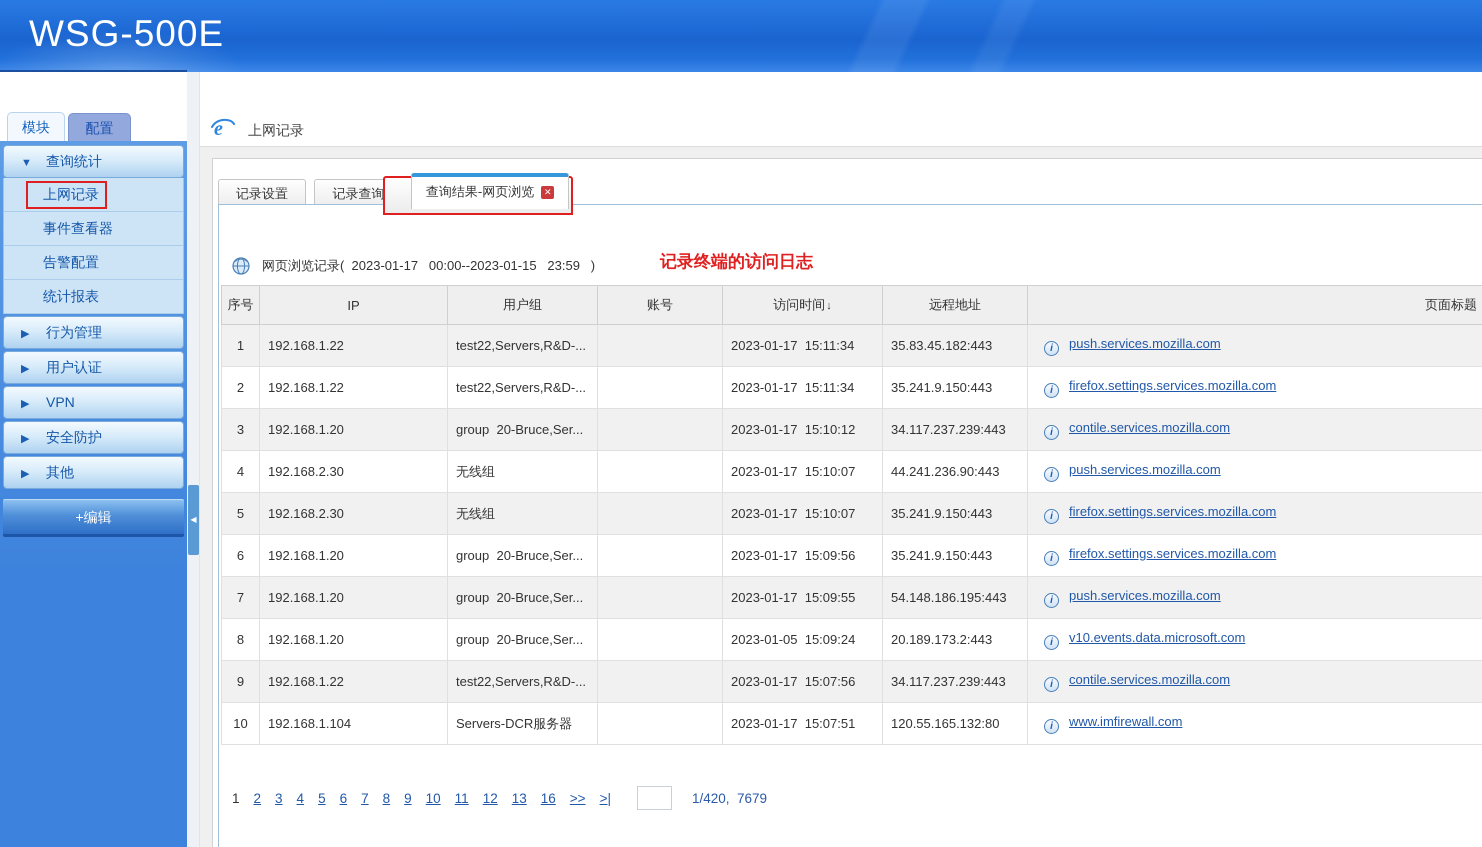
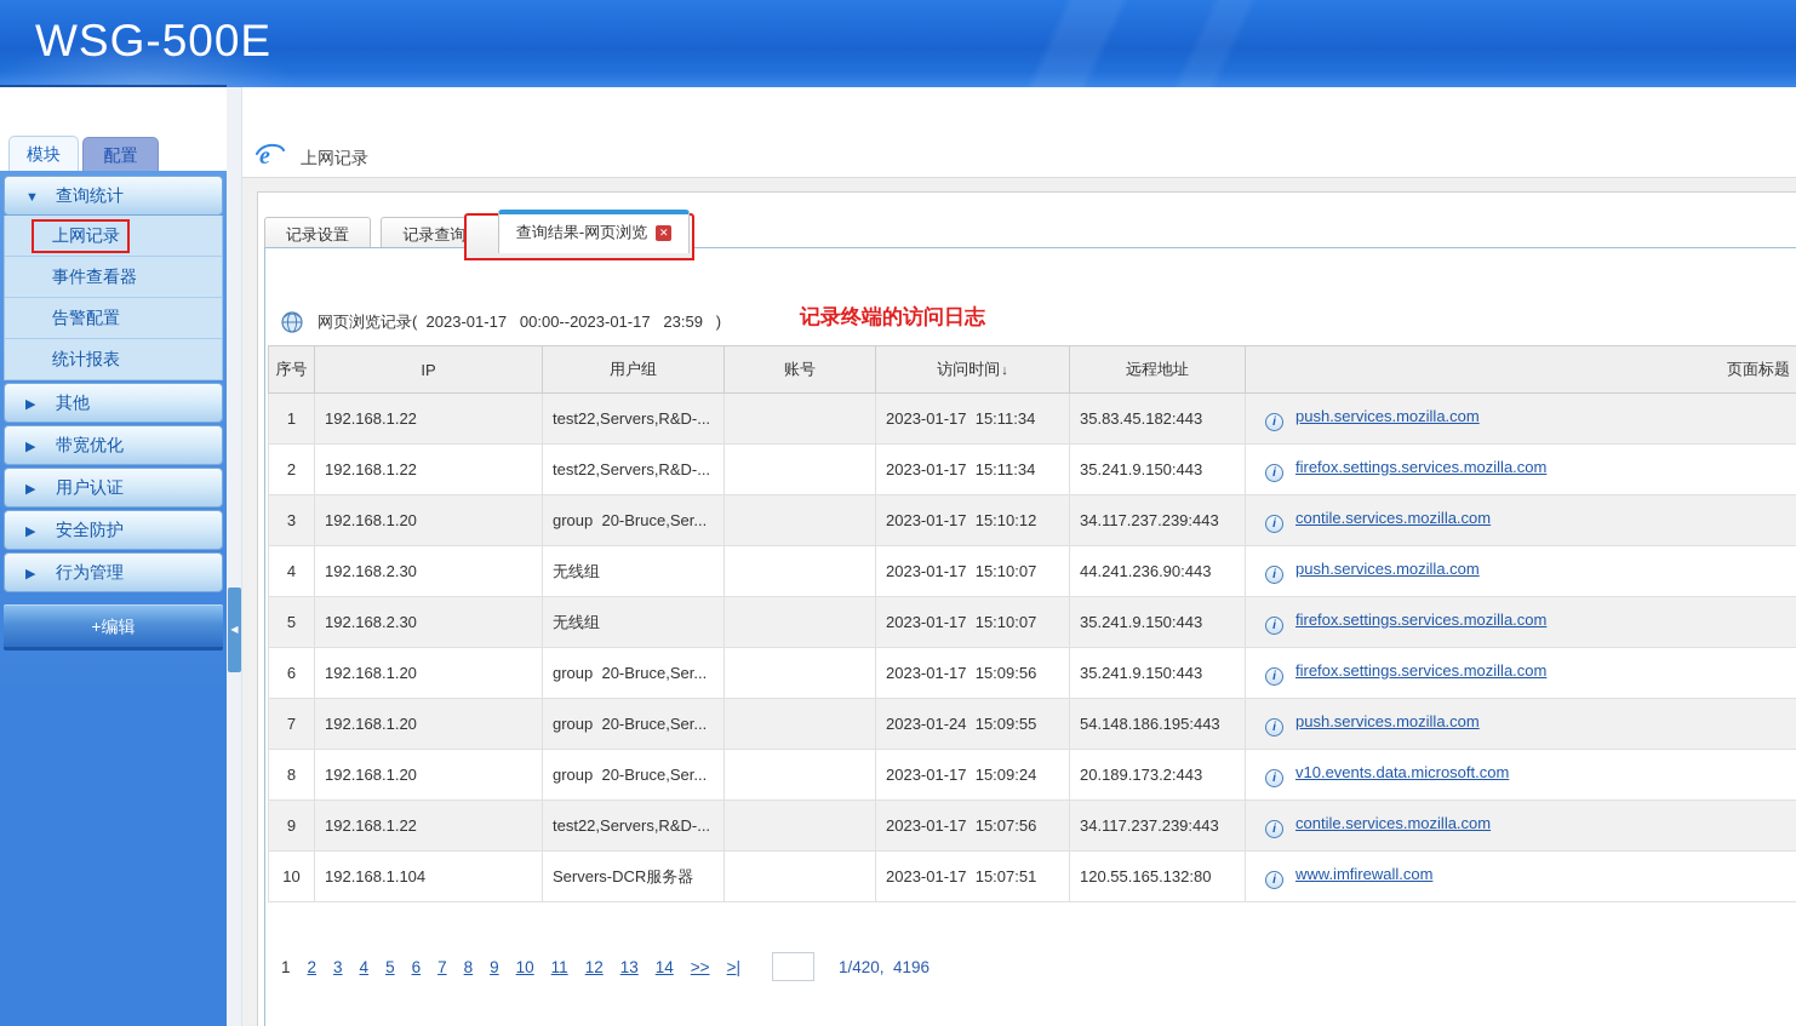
  WSG-500E
  模块
  配置
  ▼ 查询统计
  上网记录
  事件查看器
  告警配置
  统计报表
- ▶ 行为管理
+ ▶ 其他
+ ▶ 带宽优化
  ▶ 用户认证
- ▶ VPN
  ▶ 安全防护
- ▶ 其他
+ ▶ 行为管理
  +编辑
  ◀
  e
  上网记录
  记录设置 记录查询 查询结果-网页浏览 ✕
- 网页浏览记录( 2023-01-17 00:00--2023-01-15 23:59 )
+ 网页浏览记录( 2023-01-17 00:00--2023-01-17 23:59 )
  序号	IP	用户组	账号	访问时间↓	远程地址	页面标题
  1	192.168.1.22	test22,Servers,R&D-...		2023-01-17 15:11:34	35.83.45.182:443	i push.services.mozilla.com
  2	192.168.1.22	test22,Servers,R&D-...		2023-01-17 15:11:34	35.241.9.150:443	i firefox.settings.services.mozilla.com
  3	192.168.1.20	group 20-Bruce,Ser...		2023-01-17 15:10:12	34.117.237.239:443	i contile.services.mozilla.com
  4	192.168.2.30	无线组		2023-01-17 15:10:07	44.241.236.90:443	i push.services.mozilla.com
  5	192.168.2.30	无线组		2023-01-17 15:10:07	35.241.9.150:443	i firefox.settings.services.mozilla.com
  6	192.168.1.20	group 20-Bruce,Ser...		2023-01-17 15:09:56	35.241.9.150:443	i firefox.settings.services.mozilla.com
- 7	192.168.1.20	group 20-Bruce,Ser...		2023-01-17 15:09:55	54.148.186.195:443	i push.services.mozilla.com
+ 7	192.168.1.20	group 20-Bruce,Ser...		2023-01-24 15:09:55	54.148.186.195:443	i push.services.mozilla.com
- 8	192.168.1.20	group 20-Bruce,Ser...		2023-01-05 15:09:24	20.189.173.2:443	i v10.events.data.microsoft.com
+ 8	192.168.1.20	group 20-Bruce,Ser...		2023-01-17 15:09:24	20.189.173.2:443	i v10.events.data.microsoft.com
  9	192.168.1.22	test22,Servers,R&D-...		2023-01-17 15:07:56	34.117.237.239:443	i contile.services.mozilla.com
  10	192.168.1.104	Servers-DCR服务器		2023-01-17 15:07:51	120.55.165.132:80	i www.imfirewall.com
  1
  2
  3
  4
  5
  6
  7
  8
  9
  10
  11
  12
  13
- 16
+ 14
  >>
  >|
- 1/420, 7679
+ 1/420, 4196
  记录终端的访问日志
